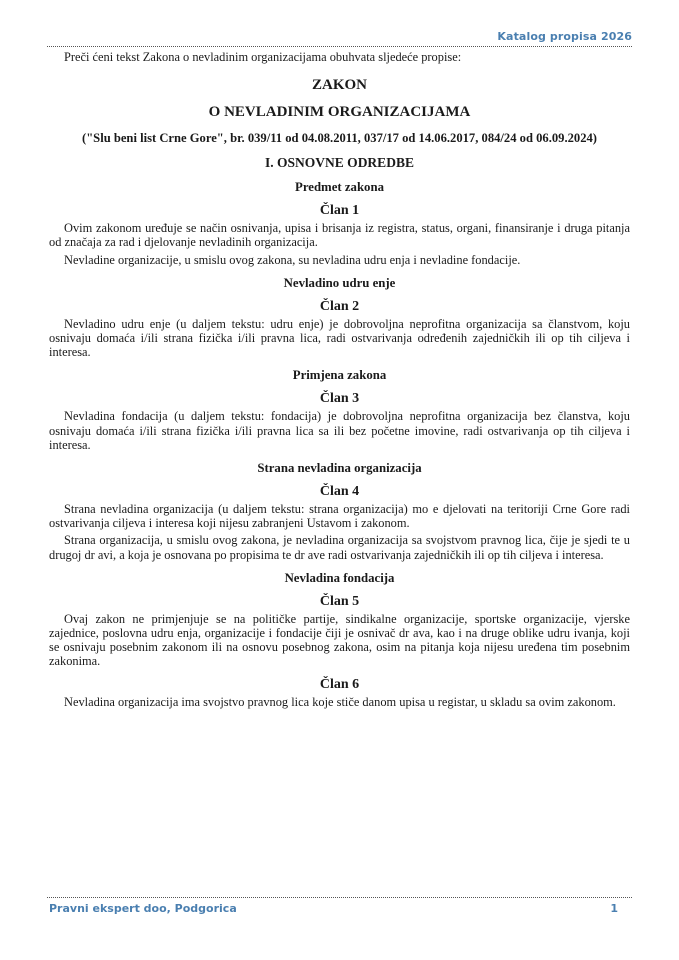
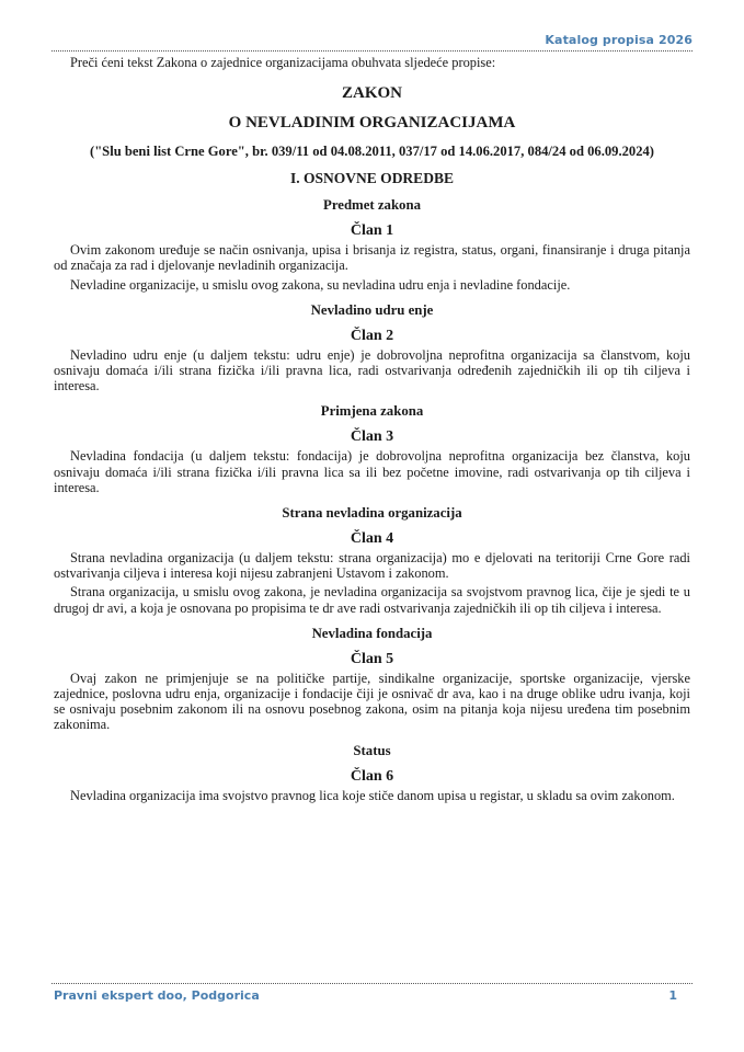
  Katalog propisa 2026
- Preči ćeni tekst Zakona o nevladinim organizacijama obuhvata sljedeće propise:
+ Preči ćeni tekst Zakona o zajednice organizacijama obuhvata sljedeće propise:
  ZAKON
  O NEVLADINIM ORGANIZACIJAMA
  ("Slu beni list Crne Gore", br. 039/11 od 04.08.2011, 037/17 od 14.06.2017, 084/24 od 06.09.2024)
  I. OSNOVNE ODREDBE
  Predmet zakona
  Član 1
  Ovim zakonom uređuje se način osnivanja, upisa i brisanja iz registra, status, organi, finansiranje i druga pitanja od značaja za rad i djelovanje nevladinih organizacija.
  Nevladine organizacije, u smislu ovog zakona, su nevladina udru enja i nevladine fondacije.
  Nevladino udru enje
  Član 2
  Nevladino udru enje (u daljem tekstu: udru enje) je dobrovoljna neprofitna organizacija sa članstvom, koju osnivaju domaća i/ili strana fizička i/ili pravna lica, radi ostvarivanja određenih zajedničkih ili op tih ciljeva i interesa.
  Primjena zakona
  Član 3
  Nevladina fondacija (u daljem tekstu: fondacija) je dobrovoljna neprofitna organizacija bez članstva, koju osnivaju domaća i/ili strana fizička i/ili pravna lica sa ili bez početne imovine, radi ostvarivanja op tih ciljeva i interesa.
  Strana nevladina organizacija
  Član 4
  Strana nevladina organizacija (u daljem tekstu: strana organizacija) mo e djelovati na teritoriji Crne Gore radi ostvarivanja ciljeva i interesa koji nijesu zabranjeni Ustavom i zakonom.
  Strana organizacija, u smislu ovog zakona, je nevladina organizacija sa svojstvom pravnog lica, čije je sjedi te u drugoj dr avi, a koja je osnovana po propisima te dr ave radi ostvarivanja zajedničkih ili op tih ciljeva i interesa.
  Nevladina fondacija
  Član 5
  Ovaj zakon ne primjenjuje se na političke partije, sindikalne organizacije, sportske organizacije, vjerske zajednice, poslovna udru enja, organizacije i fondacije čiji je osnivač dr ava, kao i na druge oblike udru ivanja, koji se osnivaju posebnim zakonom ili na osnovu posebnog zakona, osim na pitanja koja nijesu uređena tim posebnim zakonima.
+ Status
  Član 6
  Nevladina organizacija ima svojstvo pravnog lica koje stiče danom upisa u registar, u skladu sa ovim zakonom.
  Pravni ekspert doo, Podgorica
  1
